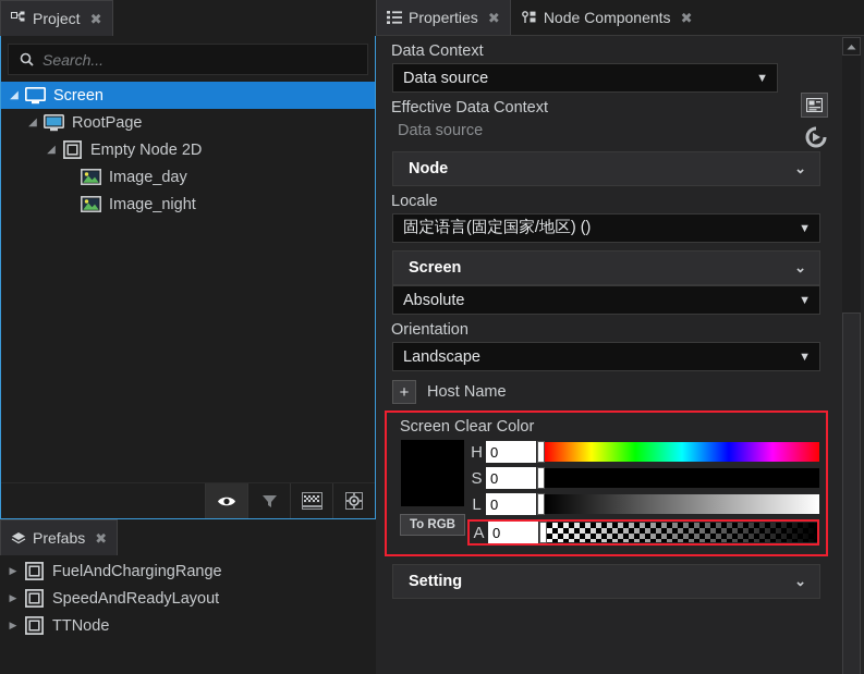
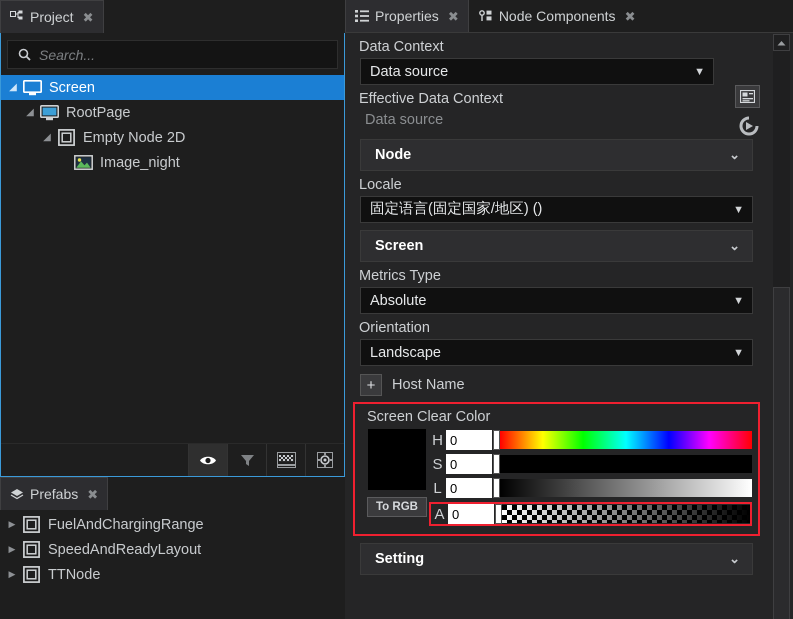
  Project
  ✖
  Search...
  ◢
  Screen
  ◢
  RootPage
  ◢
  Empty Node 2D
- Image_day
  Image_night
  Prefabs
  ✖
  ▶
  FuelAndChargingRange
  ▶
  SpeedAndReadyLayout
  ▶
  TTNode
  Properties
  ✖
  Node Components
  ✖
  Data Context
  Data source
  ▼
  Effective Data Context
  Data source
  Node
  ⌄
  Locale
  固定语言(固定国家/地区) ()
  ▼
  Screen
  ⌄
+ Metrics Type
  Absolute
  ▼
  Orientation
  Landscape
  ▼
  +
  Host Name
  Screen Clear Color
  To RGB
  H
  0
  S
  0
  L
  0
  A
  0
  Setting
  ⌄
